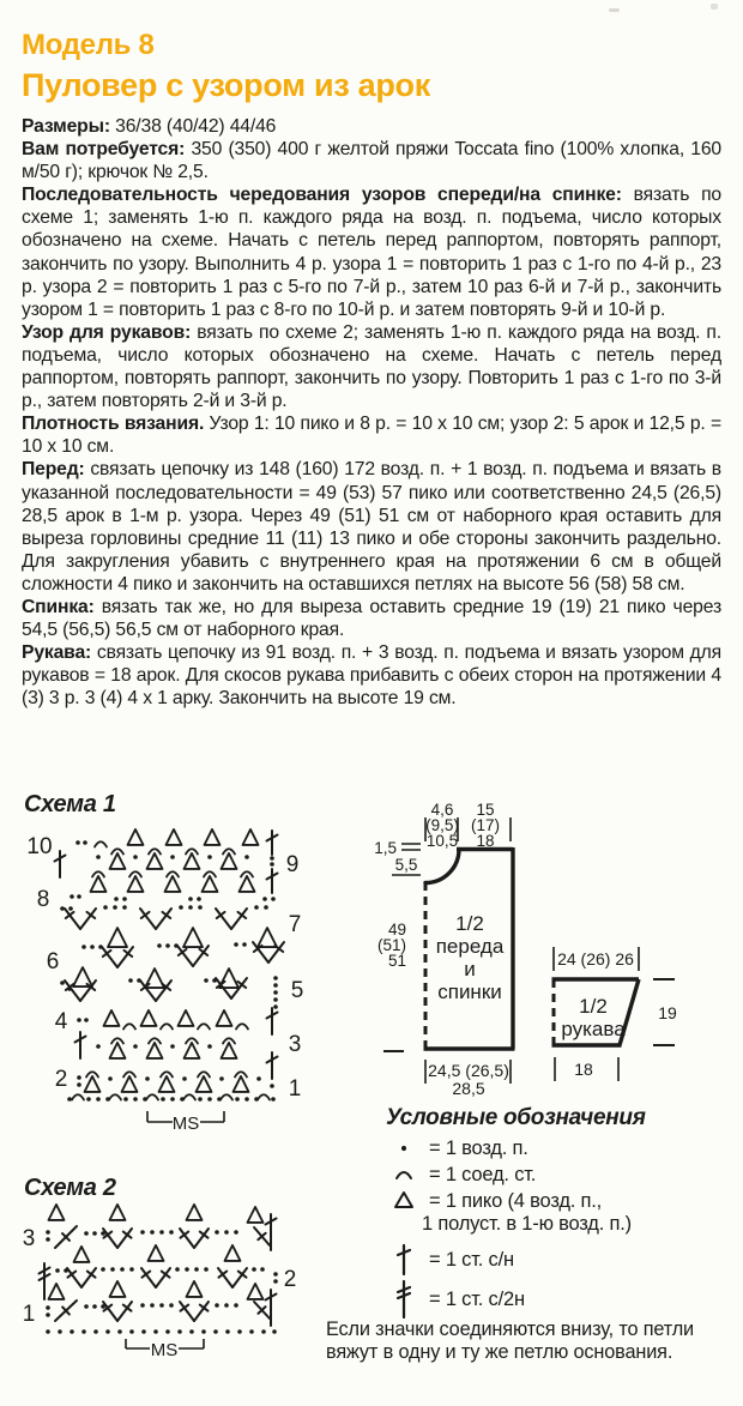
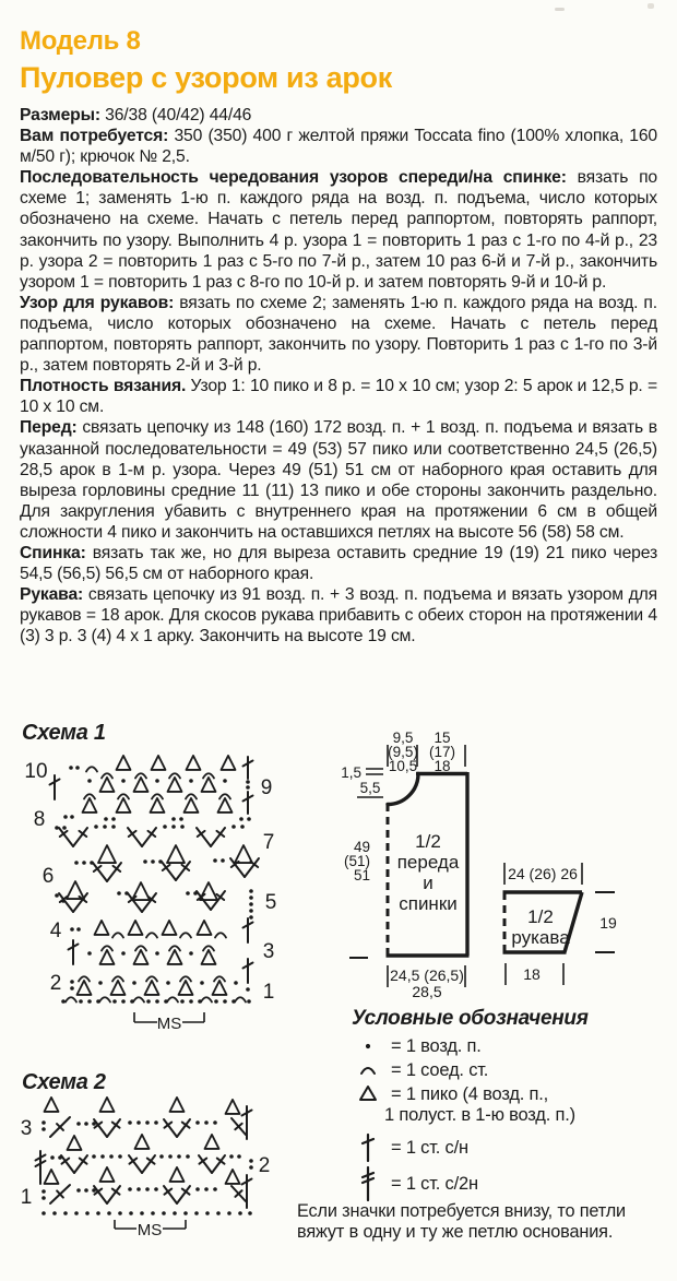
  Модель 8
  Пуловер с узором из арок
  Размеры: 36/38 (40/42) 44/46
  Вам потребуется: 350 (350) 400 г желтой пряжи Toccata fino (100% хлопка, 160 м/50 г); крючок № 2,5.
  Последовательность чередования узоров спереди/на спинке: вязать по схеме 1; заменять 1-ю п. каждого ряда на возд. п. подъема, число которых обозначено на схеме. Начать с петель перед раппортом, повторять раппорт, закончить по узору. Выполнить 4 р. узора 1 = повторить 1 раз с 1-го по 4-й р., 23 р. узора 2 = повторить 1 раз с 5-го по 7-й р., затем 10 раз 6-й и 7-й р., закончить узором 1 = повторить 1 раз с 8-го по 10-й р. и затем повторять 9-й и 10-й р.
  Узор для рукавов: вязать по схеме 2; заменять 1-ю п. каждого ряда на возд. п. подъема, число которых обозначено на схеме. Начать с петель перед раппортом, повторять раппорт, закончить по узору. Повторить 1 раз с 1-го по 3-й р., затем повторять 2-й и 3-й р.
  Плотность вязания. Узор 1: 10 пико и 8 р. = 10 х 10 см; узор 2: 5 арок и 12,5 р. = 10 х 10 см.
  Перед: связать цепочку из 148 (160) 172 возд. п. + 1 возд. п. подъема и вязать в указанной последовательности = 49 (53) 57 пико или соответственно 24,5 (26,5) 28,5 арок в 1-м р. узора. Через 49 (51) 51 см от наборного края оставить для выреза горловины средние 11 (11) 13 пико и обе стороны закончить раздельно. Для закругления убавить с внутреннего края на протяжении 6 см в общей сложности 4 пико и закончить на оставшихся петлях на высоте 56 (58) 58 см.
  Спинка: вязать так же, но для выреза оставить средние 19 (19) 21 пико через 54,5 (56,5) 56,5 см от наборного края.
  Рукава: связать цепочку из 91 возд. п. + 3 возд. п. подъема и вязать узором для рукавов = 18 арок. Для скосов рукава прибавить с обеих сторон на протяжении 4 (3) 3 р. 3 (4) 4 х 1 арку. Закончить на высоте 19 см.
  Схема 1
  10
  8
  6
  4
  2
  9
  7
  5
  3
  1
  MS
  Схема 2
  3
  1
  2
  MS
  1/2
  переда
  и
  спинки
- 4,6
+ 9,5
  (9,5)
  10,5
  15
  (17)
  18
  1,5
  5,5
  49
  (51)
  51
  24,5 (26,5)
  28,5
  1/2
  рукава
  24 (26) 26
  19
  18
  Условные обозначения
  = 1 возд. п.
  = 1 соед. ст.
  = 1 пико (4 возд. п.,
  1 полуст. в 1-ю возд. п.)
  = 1 ст. с/н
  = 1 ст. с/2н
- Если значки соединяются внизу, то петли
+ Если значки потребуется внизу, то петли
  вяжут в одну и ту же петлю основания.
